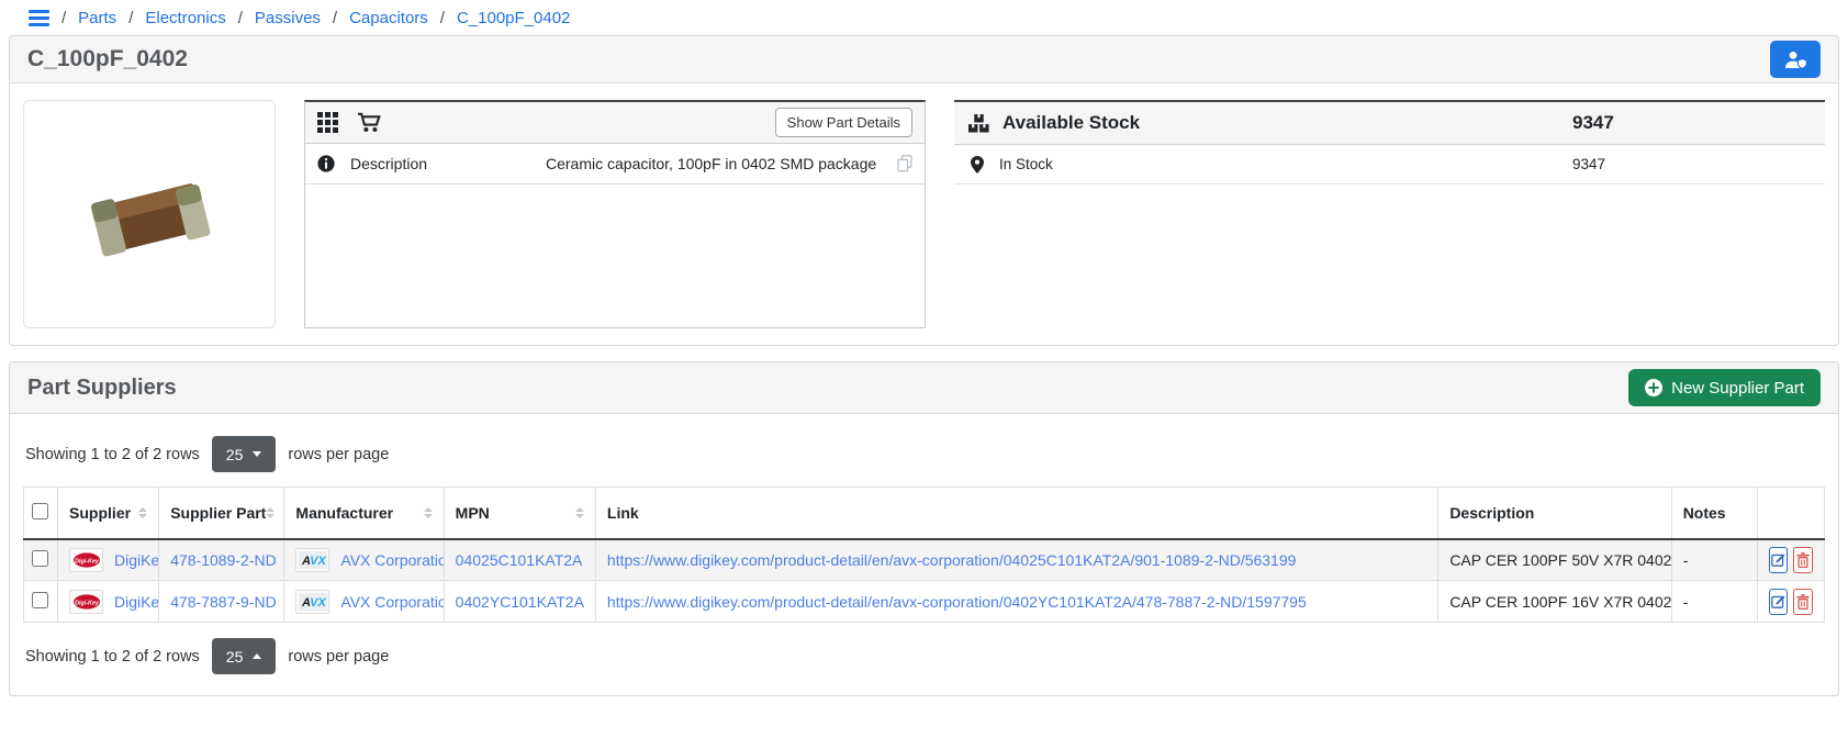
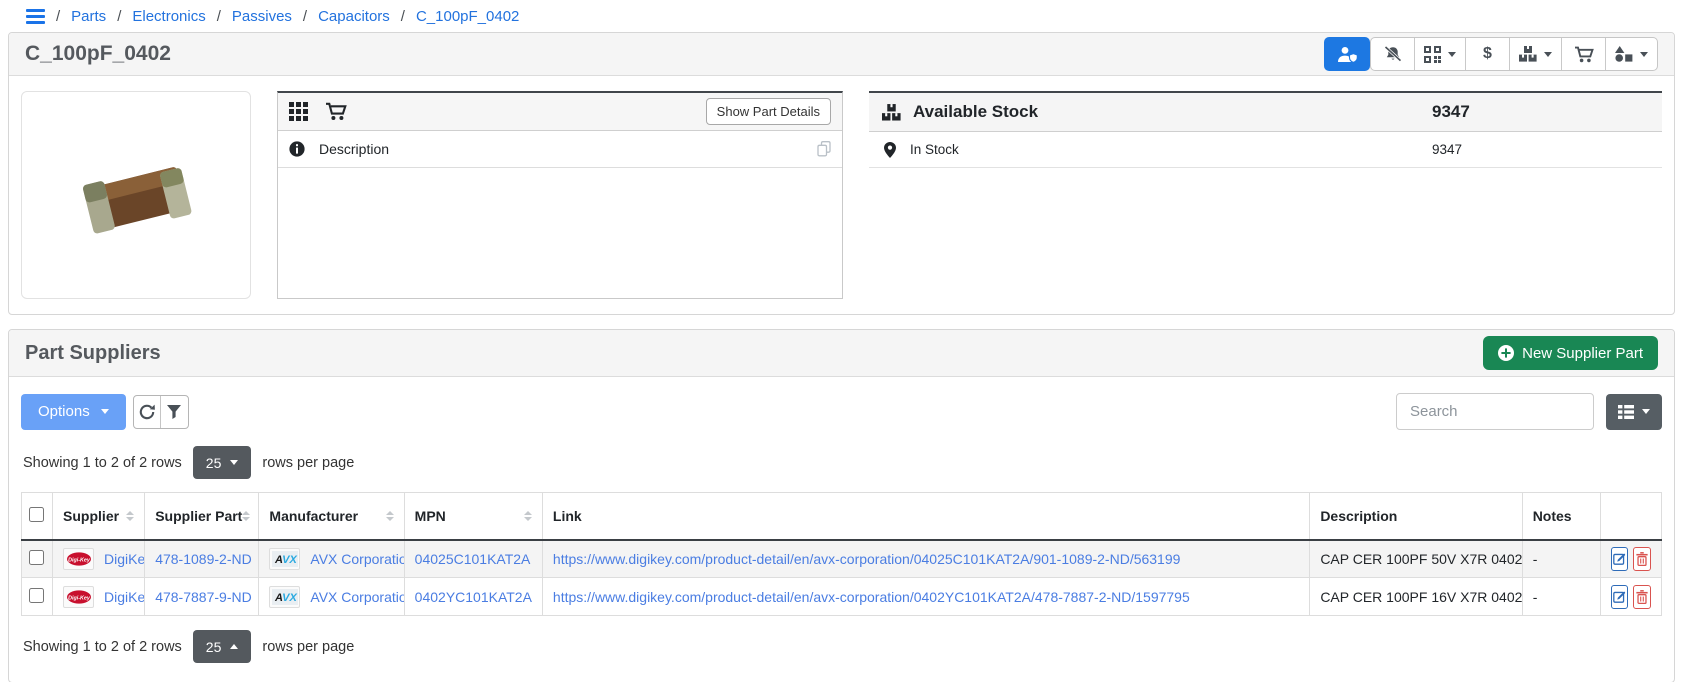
  /
  Parts
  /
  Electronics
  /
  Passives
  /
  Capacitors
  /
  C_100pF_0402
  C_100pF_0402
+ $
  Show Part Details
  Description
- Ceramic capacitor, 100pF in 0402 SMD package
  Available Stock
  9347
  In Stock
  9347
  Part Suppliers
  New Supplier Part
+ Options
+ Search
  Showing 1 to 2 of 2 rows
  25
  rows per page
  	Supplier	Supplier Part	Manufacturer	MPN	Link	Description	Notes
  	DigiKe	478-1089-2-ND	AVX AVX Corporatio	04025C101KAT2A	https://www.digikey.com/product-detail/en/avx-corporation/04025C101KAT2A/901-1089-2-ND/563199	CAP CER 100PF 50V X7R 0402	-
  	DigiKe	478-7887-9-ND	AVX AVX Corporatio	0402YC101KAT2A	https://www.digikey.com/product-detail/en/avx-corporation/0402YC101KAT2A/478-7887-2-ND/1597795	CAP CER 100PF 16V X7R 0402	-
  Showing 1 to 2 of 2 rows
  25
  rows per page
